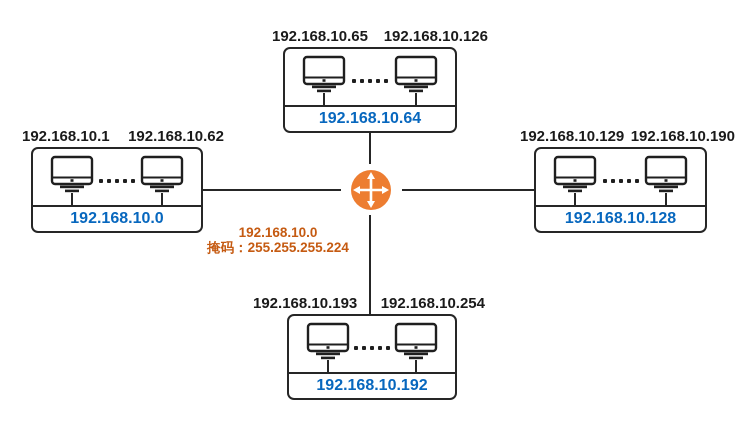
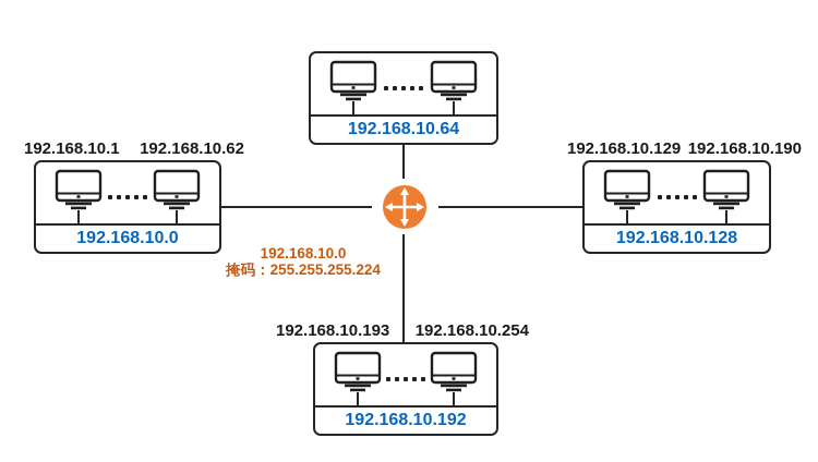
  192.168.10.0
  掩码：255.255.255.224
- 192.168.10.65
- 192.168.10.126
  192.168.10.64
  192.168.10.1
  192.168.10.62
  192.168.10.0
  192.168.10.129
  192.168.10.190
  192.168.10.128
  192.168.10.193
  192.168.10.254
  192.168.10.192
